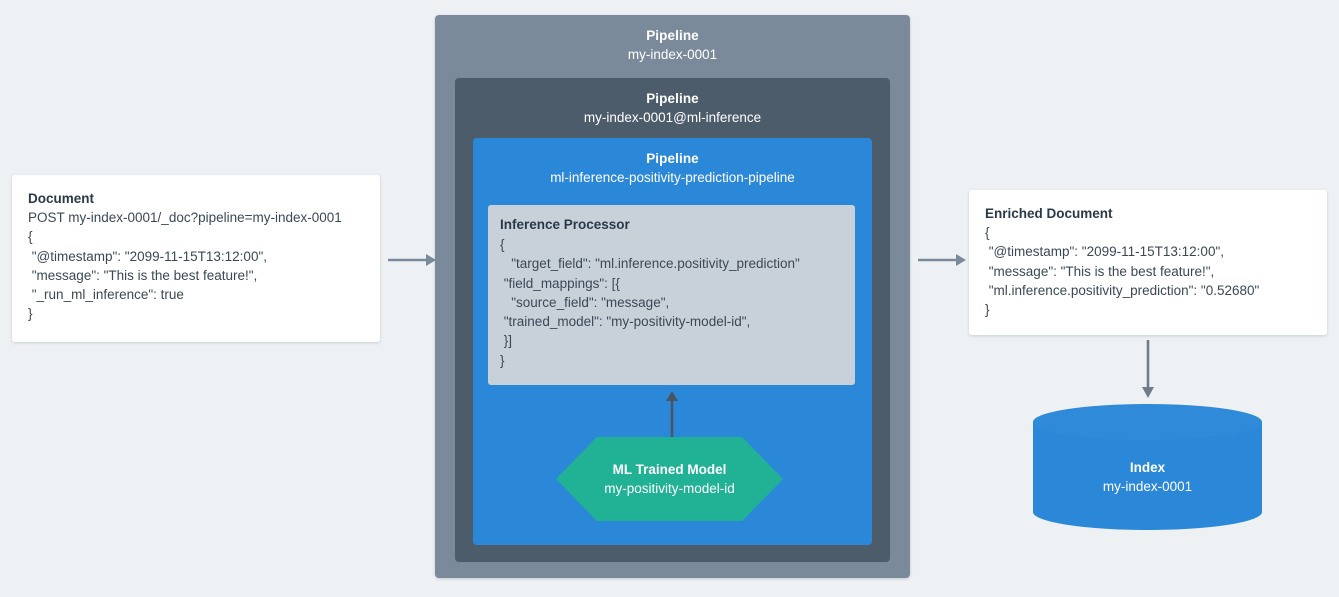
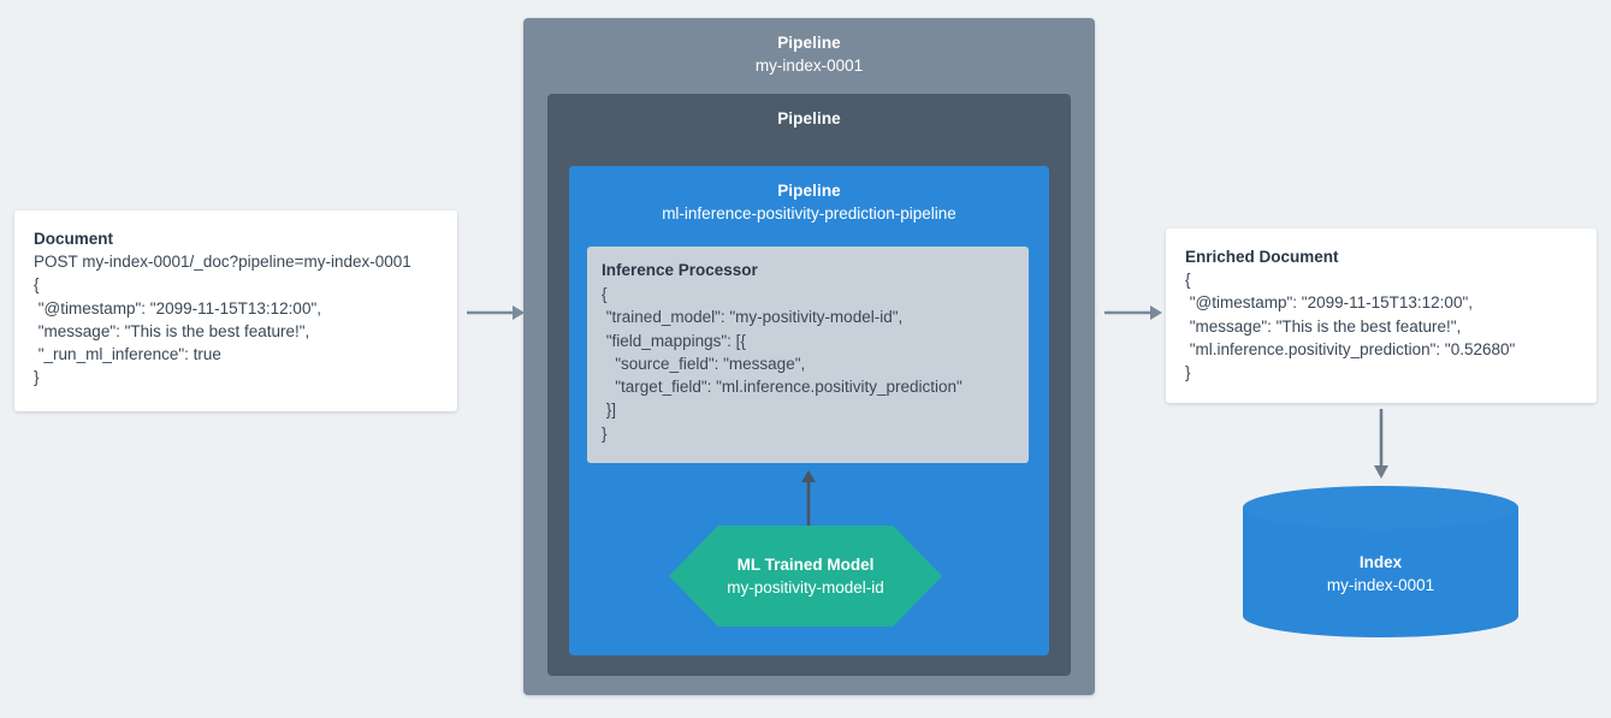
  Document
  POST my-index-0001/_doc?pipeline=my-index-0001
  {
  "@timestamp": "2099-11-15T13:12:00",
  "message": "This is the best feature!",
  "_run_ml_inference": true
  }
  Pipeline
  my-index-0001
  Pipeline
- my-index-0001@ml-inference
  Pipeline
  ml-inference-positivity-prediction-pipeline
  Inference Processor
  {
- "target_field": "ml.inference.positivity_prediction"
+ "trained_model": "my-positivity-model-id",
  "field_mappings": [{
  "source_field": "message",
- "trained_model": "my-positivity-model-id",
+ "target_field": "ml.inference.positivity_prediction"
  }]
  }
  ML Trained Model
  my-positivity-model-id
  Enriched Document
  {
  "@timestamp": "2099-11-15T13:12:00",
  "message": "This is the best feature!",
  "ml.inference.positivity_prediction": "0.52680"
  }
  Index
  my-index-0001
